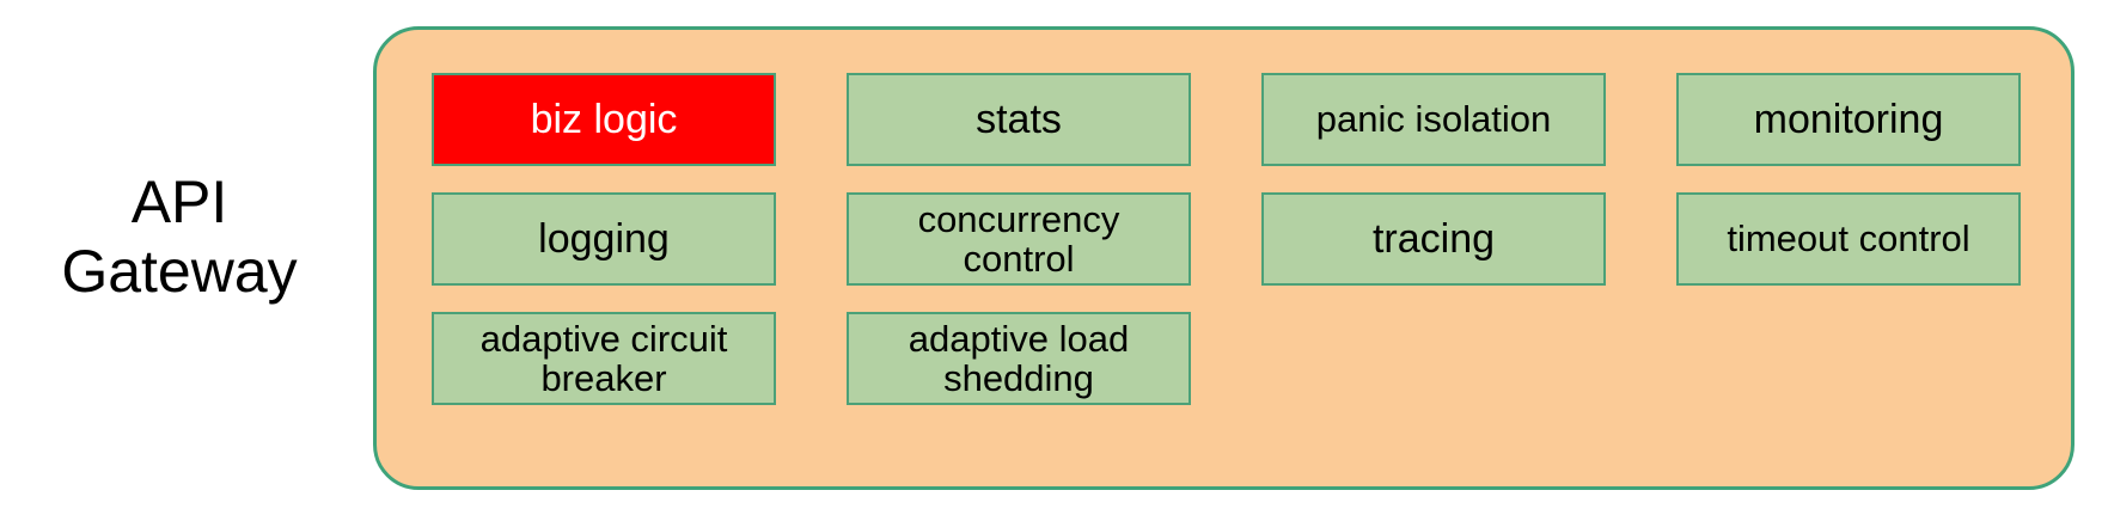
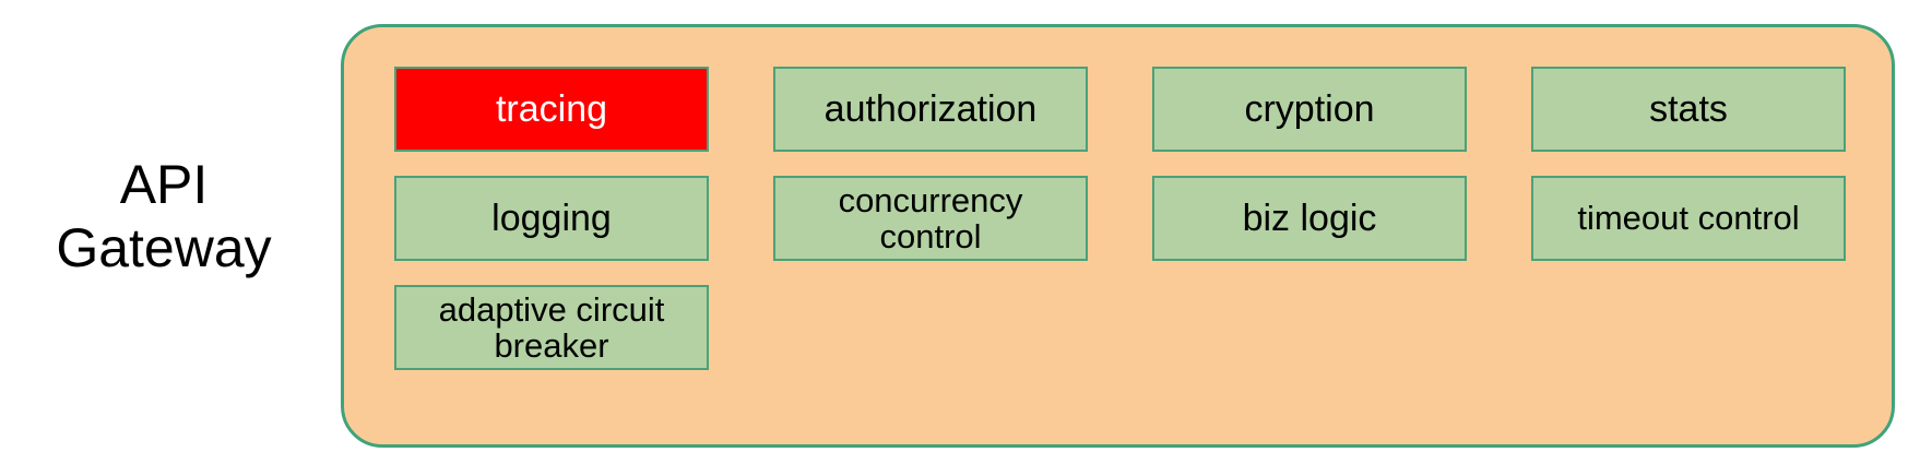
  API
  Gateway
- biz logic
+ tracing
+ authorization
+ cryption
  stats
- panic isolation
- monitoring
  logging
  concurrency
  control
- tracing
+ biz logic
  timeout control
  adaptive circuit
  breaker
- adaptive load
- shedding
